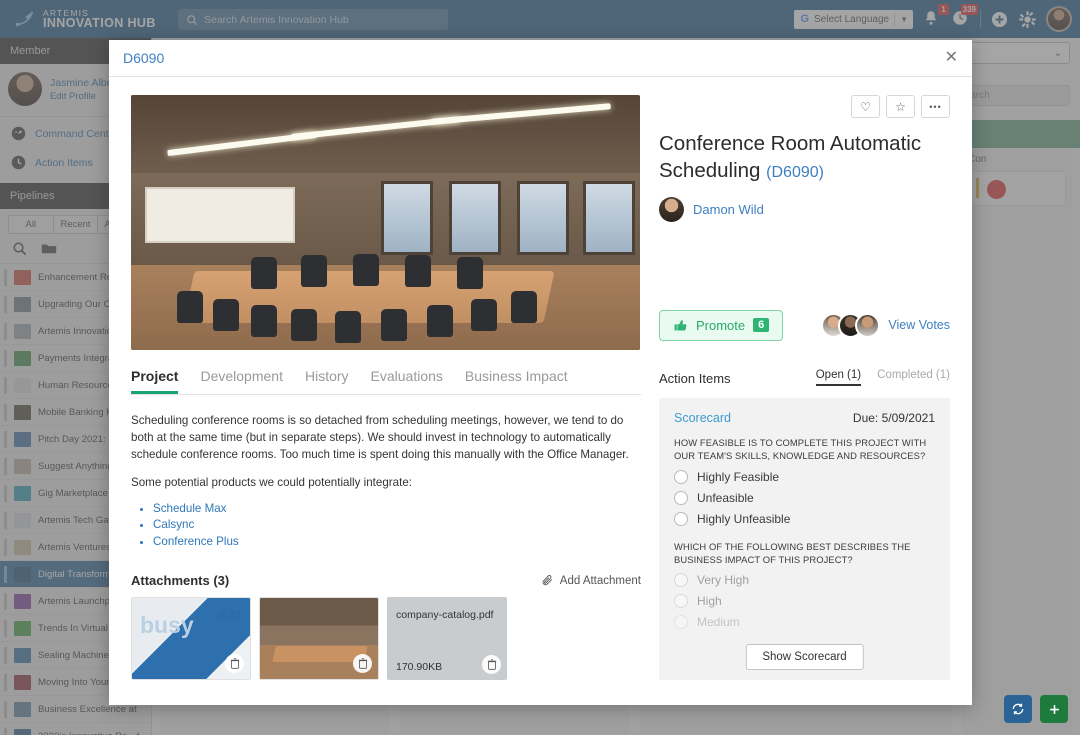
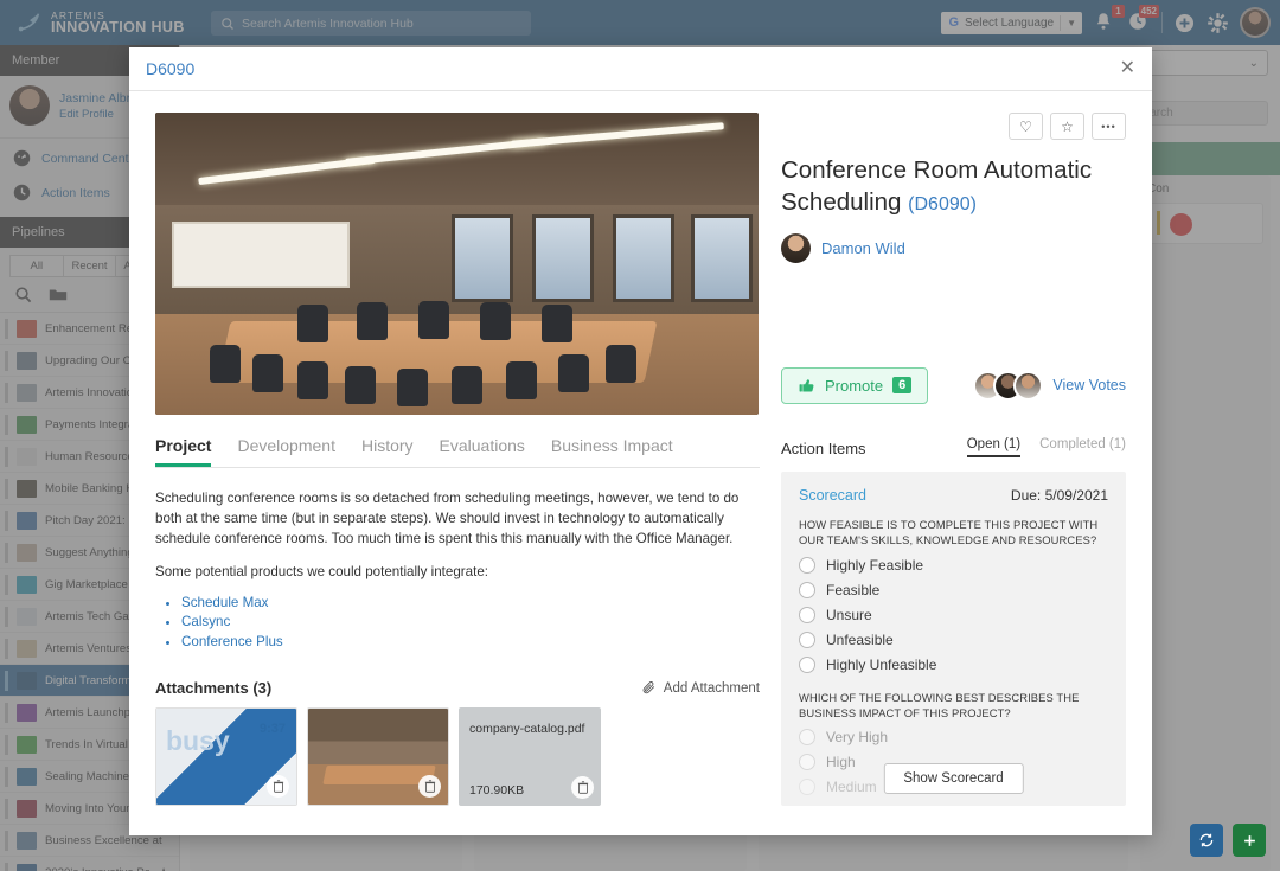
  ARTEMIS
  INNOVATION HUB
  Search Artemis Innovation Hub
  G
  Select Language
  ▼
  1
- 339
+ 452
  Member
  Jasmine Alb
  Edit Profile
  Command Cent
  Action Items
  Pipelines
  All
  Recent
  Upgrading Our C
  Artemis Innovati
  Payments Integr
  Human Resourc
  Mobile Banking
  Suggest Anythin
  Gig Marketplace
  Artemis Tech Ga
  Artemis Venture
  Digital Transform
  Artemis Launchp
  Trends In Virtual
  Sealing Machine
  Moving Into You
  Business Excellence at
  ⌄
  D6090
  ✕
  Project
  Development
  History
  Evaluations
  Business Impact
- Scheduling conference rooms is so detached from scheduling meetings, however, we tend to do both at the same time (but in separate steps). We should invest in technology to automatically schedule conference rooms. Too much time is spent doing this manually with the Office Manager.
+ Scheduling conference rooms is so detached from scheduling meetings, however, we tend to do both at the same time (but in separate steps). We should invest in technology to automatically schedule conference rooms. Too much time is spent this this manually with the Office Manager.
  Some potential products we could potentially integrate:
  Schedule Max
  Calsync
  Conference Plus
  Attachments (3)
  Add Attachment
  busy
  company-catalog.pdf
  170.90KB
  ♡
  ☆
  •••
  Conference Room Automatic Scheduling (D6090)
  Damon Wild
  Promote
  6
  View Votes
  Action Items
  Open (1)
  Completed (1)
  Scorecard
  Due: 5/09/2021
  HOW FEASIBLE IS TO COMPLETE THIS PROJECT WITH OUR TEAM'S SKILLS, KNOWLEDGE AND RESOURCES?
  Highly Feasible
+ Feasible
+ Unsure
  Unfeasible
  Highly Unfeasible
  WHICH OF THE FOLLOWING BEST DESCRIBES THE BUSINESS IMPACT OF THIS PROJECT?
  Very High
  High
  Medium
  Show Scorecard
